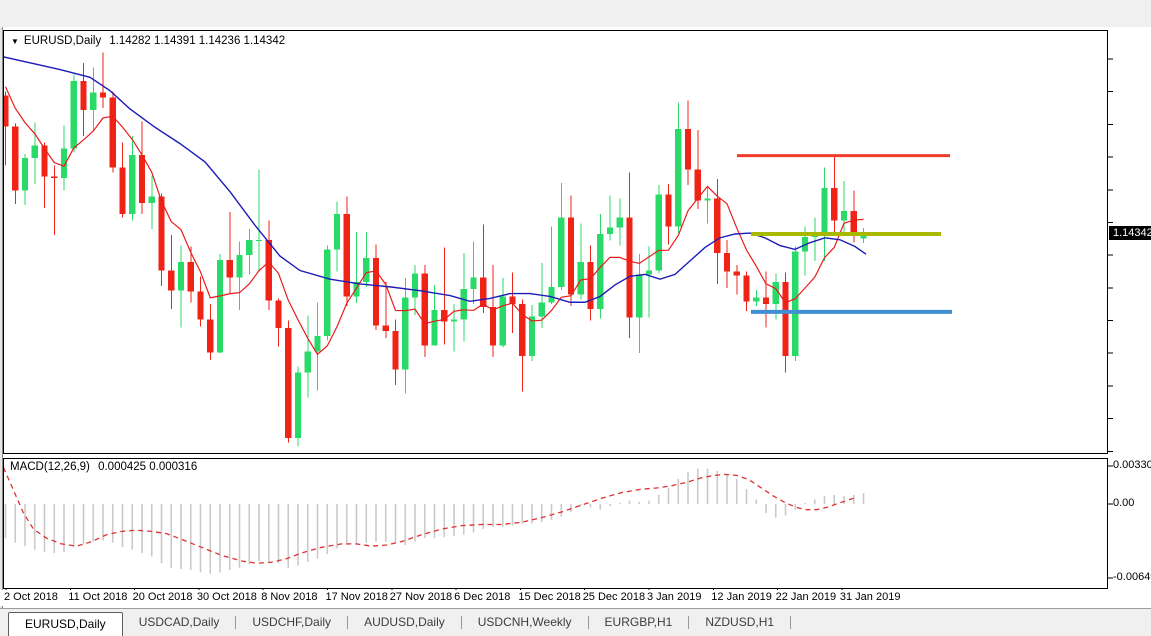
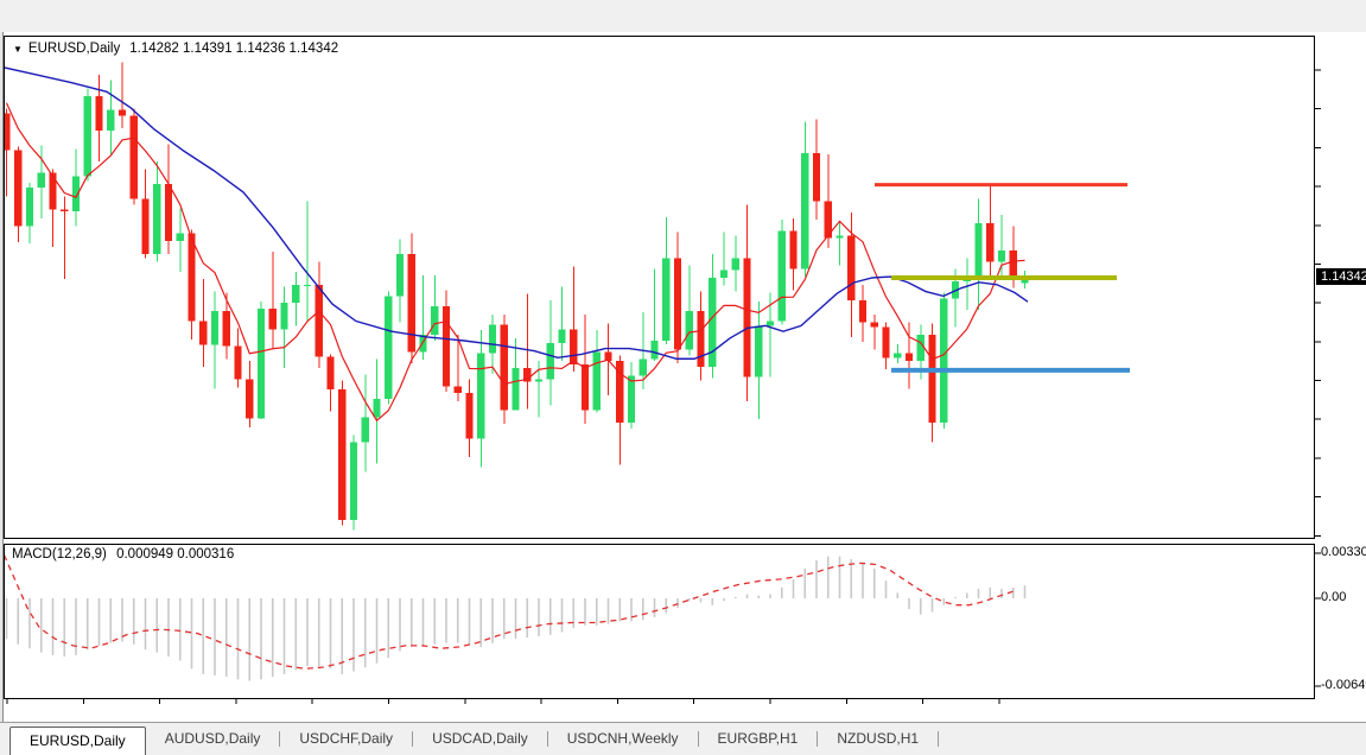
  ▼
  EURUSD,Daily
  1.14282 1.14391 1.14236 1.14342
- MACD(12,26,9) 0.000425 0.000316
+ MACD(12,26,9) 0.000949 0.000316
  1.14342
- 2 Oct 2018
- 11 Oct 2018
- 20 Oct 2018
- 30 Oct 2018
- 8 Nov 2018
- 17 Nov 2018
- 27 Nov 2018
- 6 Dec 2018
- 15 Dec 2018
- 25 Dec 2018
- 3 Jan 2019
- 12 Jan 2019
- 22 Jan 2019
- 31 Jan 2019
  EURUSD,Daily
- USDCAD,Daily
+ AUDUSD,Daily
  USDCHF,Daily
- AUDUSD,Daily
+ USDCAD,Daily
  USDCNH,Weekly
  EURGBP,H1
  NZDUSD,H1
  0.00330
  0.00
  -0.0064
